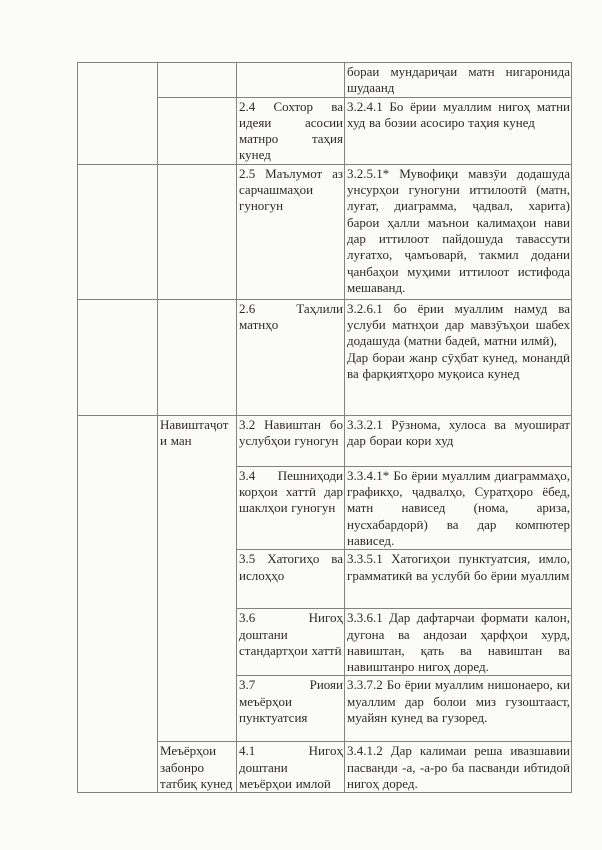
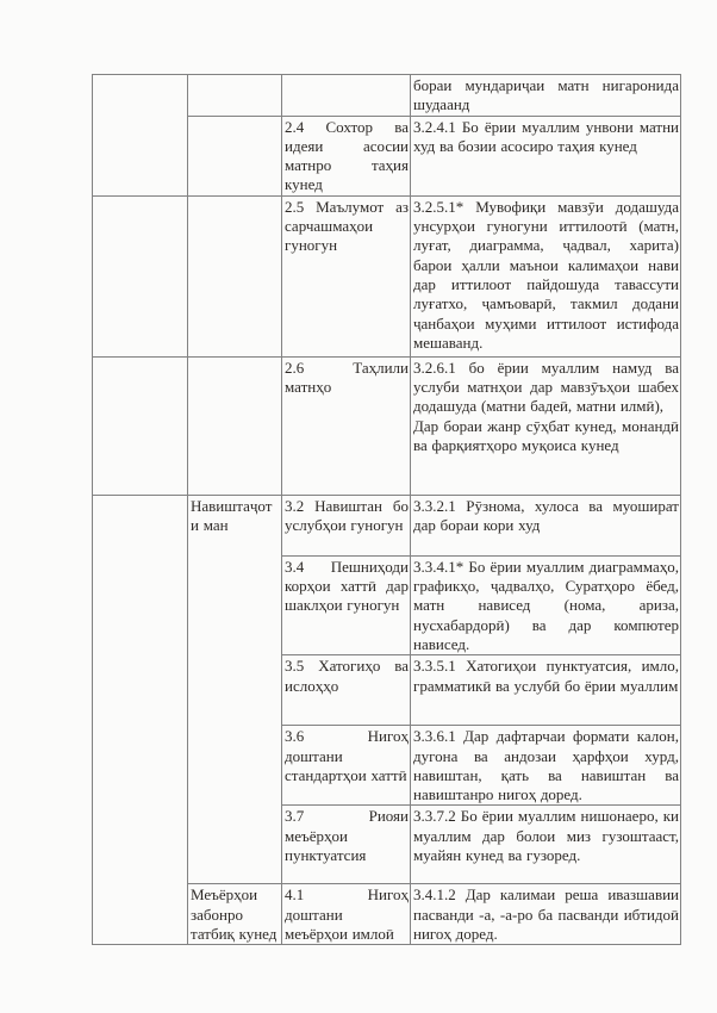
  			бораи мундариҷаи матн нигаронида шудаанд
- 	2.4 Сохтор ва идеяи асосии матнро таҳия кунед	3.2.4.1 Бо ёрии муаллим нигоҳ матни худ ва бозии асосиро таҳия кунед
+ 	2.4 Сохтор ва идеяи асосии матнро таҳия кунед	3.2.4.1 Бо ёрии муаллим унвони матни худ ва бозии асосиро таҳия кунед
  		2.5 Маълумот аз сарчашмаҳои гуногун	3.2.5.1* Мувофиқи мавзӯи додашуда унсурҳои гуногуни иттилоотӣ (матн, луғат, диаграмма, ҷадвал, харита) барои ҳалли маънои калимаҳои нави дар иттилоот пайдошуда тавассути луғатхо, ҷамъоварӣ, такмил додани ҷанбаҳои муҳими иттилоот истифода мешаванд.
  		2.6 Таҳлили матнҳо	3.2.6.1 бо ёрии муаллим намуд ва услуби матнҳои дар мавзӯъҳои шабех додашуда (матни бадеӣ, матни илмӣ), Дар бораи жанр сӯҳбат кунед, монандӣ ва фарқиятҳоро муқоиса кунед
  	Навиштаҷот и ман	3.2 Навиштан бо услубҳои гуногун	3.3.2.1 Рӯзнома, хулоса ва муошират дар бораи кори худ
  3.4 Пешниҳоди корҳои хаттӣ дар шаклҳои гуногун	3.3.4.1* Бо ёрии муаллим диаграммаҳо, графикҳо, ҷадвалҳо, Суратҳоро ёбед, матн нависед (нома, ариза, нусхабардорӣ) ва дар компютер нависед.
  3.5 Хатогиҳо ва ислоҳҳо	3.3.5.1 Хатогиҳои пунктуатсия, имло, грамматикӣ ва услубӣ бо ёрии муаллим
  3.6 Нигоҳ доштани стандартҳои хаттӣ	3.3.6.1 Дар дафтарчаи формати калон, дугона ва андозаи ҳарфҳои хурд, навиштан, қать ва навиштан ва навиштанро нигоҳ доред.
  3.7 Риояи меъёрҳои пунктуатсия	3.3.7.2 Бо ёрии муаллим нишонаеро, ки муаллим дар болои миз гузоштааст, муайян кунед ва гузоред.
  Меъёрҳои забонро татбиқ кунед	4.1 Нигоҳ доштани меъёрҳои имлоӣ	3.4.1.2 Дар калимаи реша ивазшавии пасванди -а, -а-ро ба пасванди ибтидоӣ нигоҳ доред.
